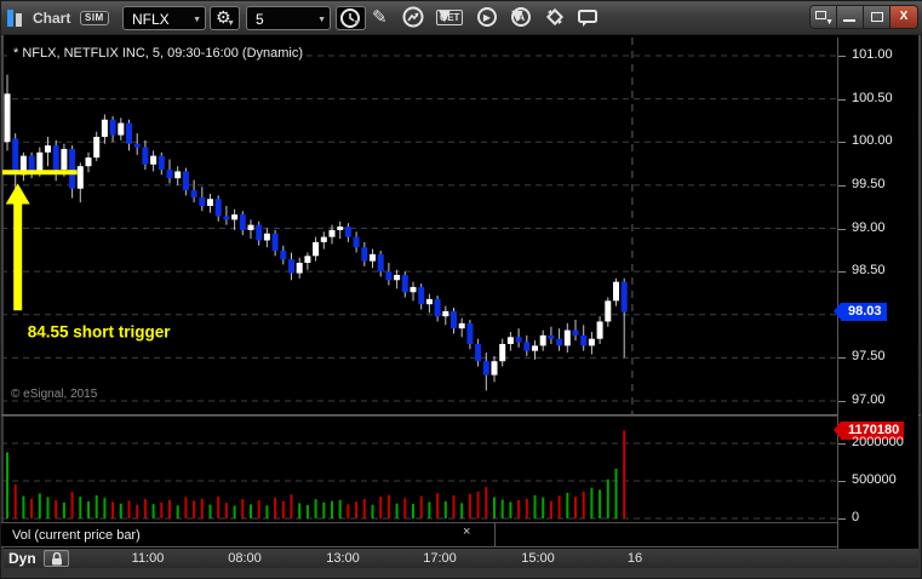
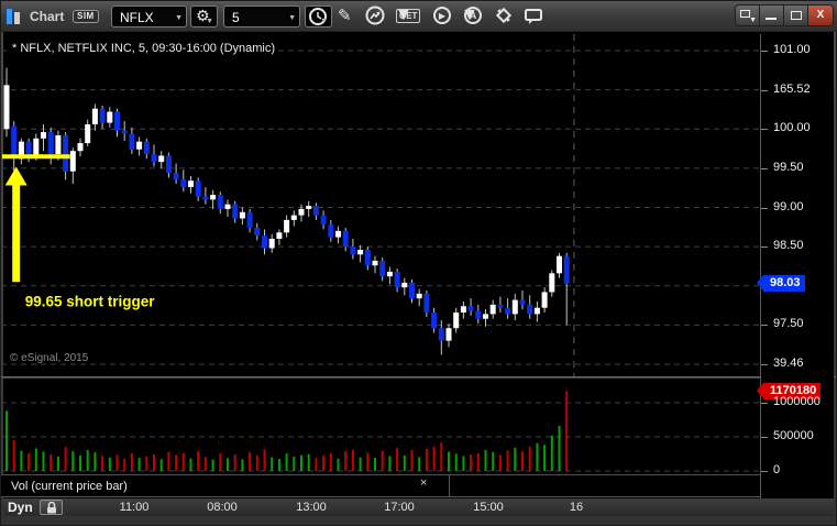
  Chart
  SIM
  NFLX
  ⚙
  5
  ✎
  GET
  ▼
  ▶
  A
  ▼
  X
- 84.55 short trigger
+ 99.65 short trigger
  * NFLX, NETFLIX INC, 5, 09:30-16:00 (Dynamic)
  © eSignal, 2015
  98.03
  1170180
  101.00
- 100.50
+ 165.52
  100.00
  99.50
  99.00
  98.50
  97.50
- 97.00
+ 39.46
- 2000000
+ 1000000
  500000
  0
  Vol (current price bar)
  ×
  Dyn
  11:00
  08:00
  13:00
  17:00
  15:00
  16
